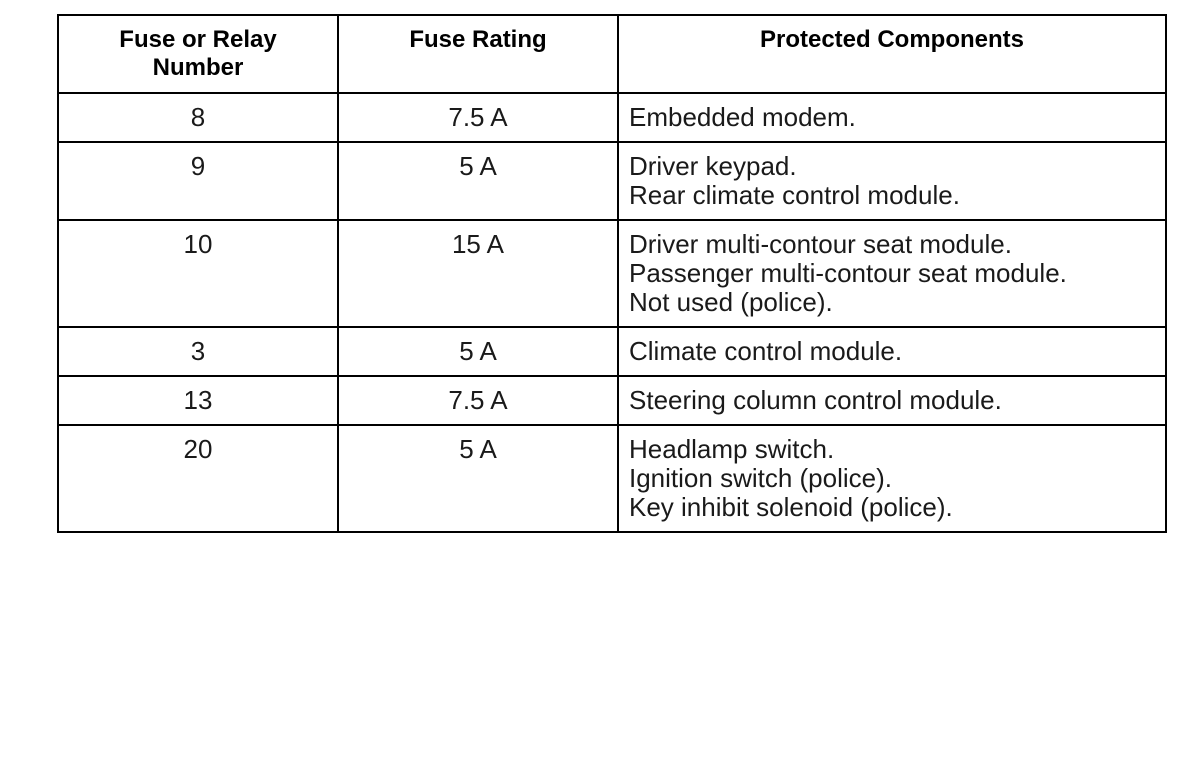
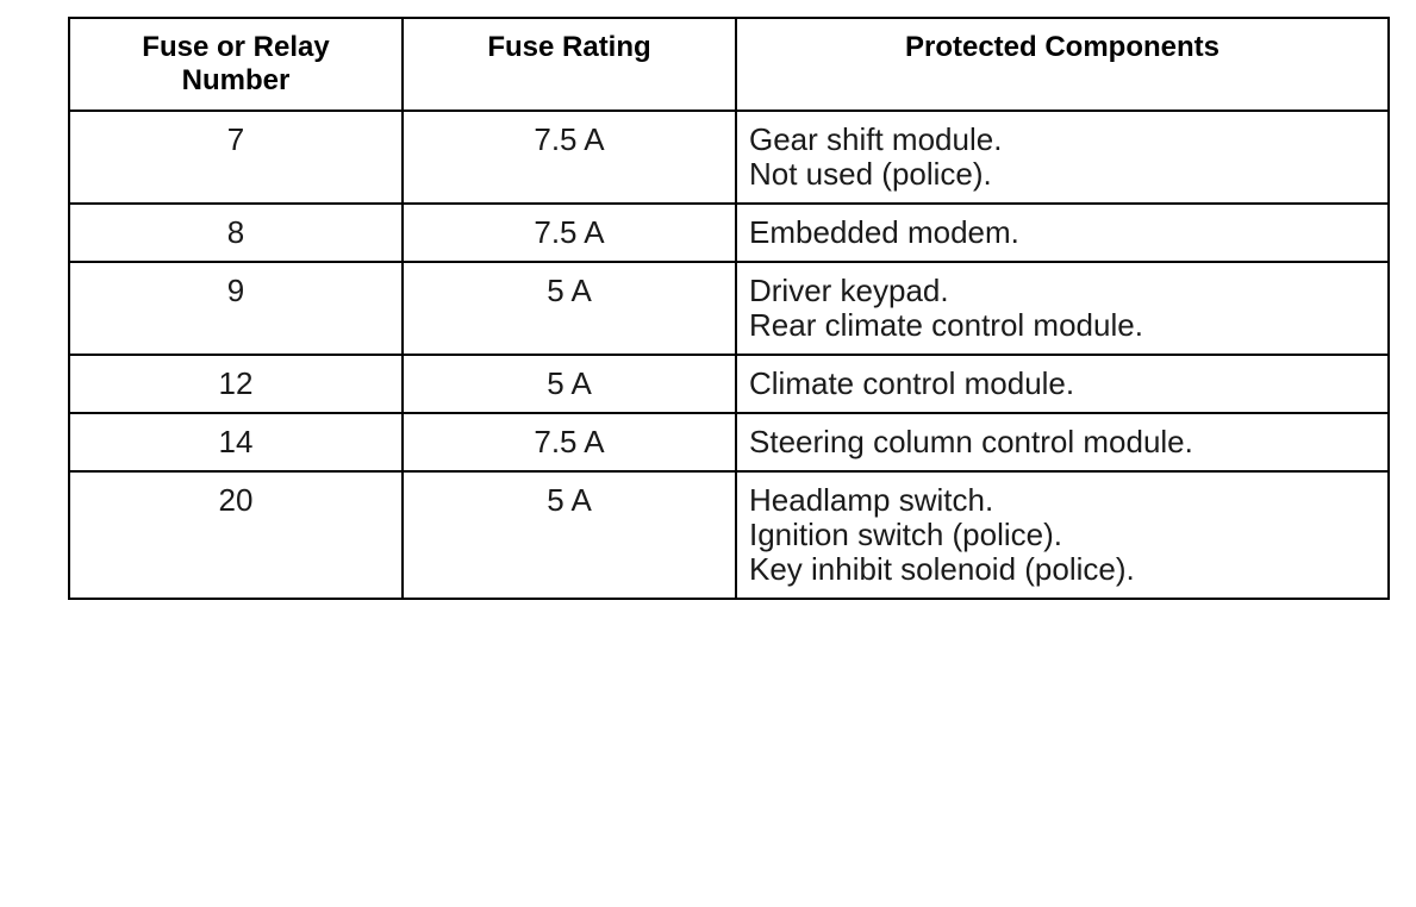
  Fuse or Relay Number	Fuse Rating	Protected Components
+ 7	7.5 A	Gear shift module. Not used (police).
  8	7.5 A	Embedded modem.
  9	5 A	Driver keypad. Rear climate control module.
- 10	15 A	Driver multi-contour seat module. Passenger multi-contour seat module. Not used (police).
- 3	5 A	Climate control module.
+ 12	5 A	Climate control module.
- 13	7.5 A	Steering column control module.
+ 14	7.5 A	Steering column control module.
  20	5 A	Headlamp switch. Ignition switch (police). Key inhibit solenoid (police).
